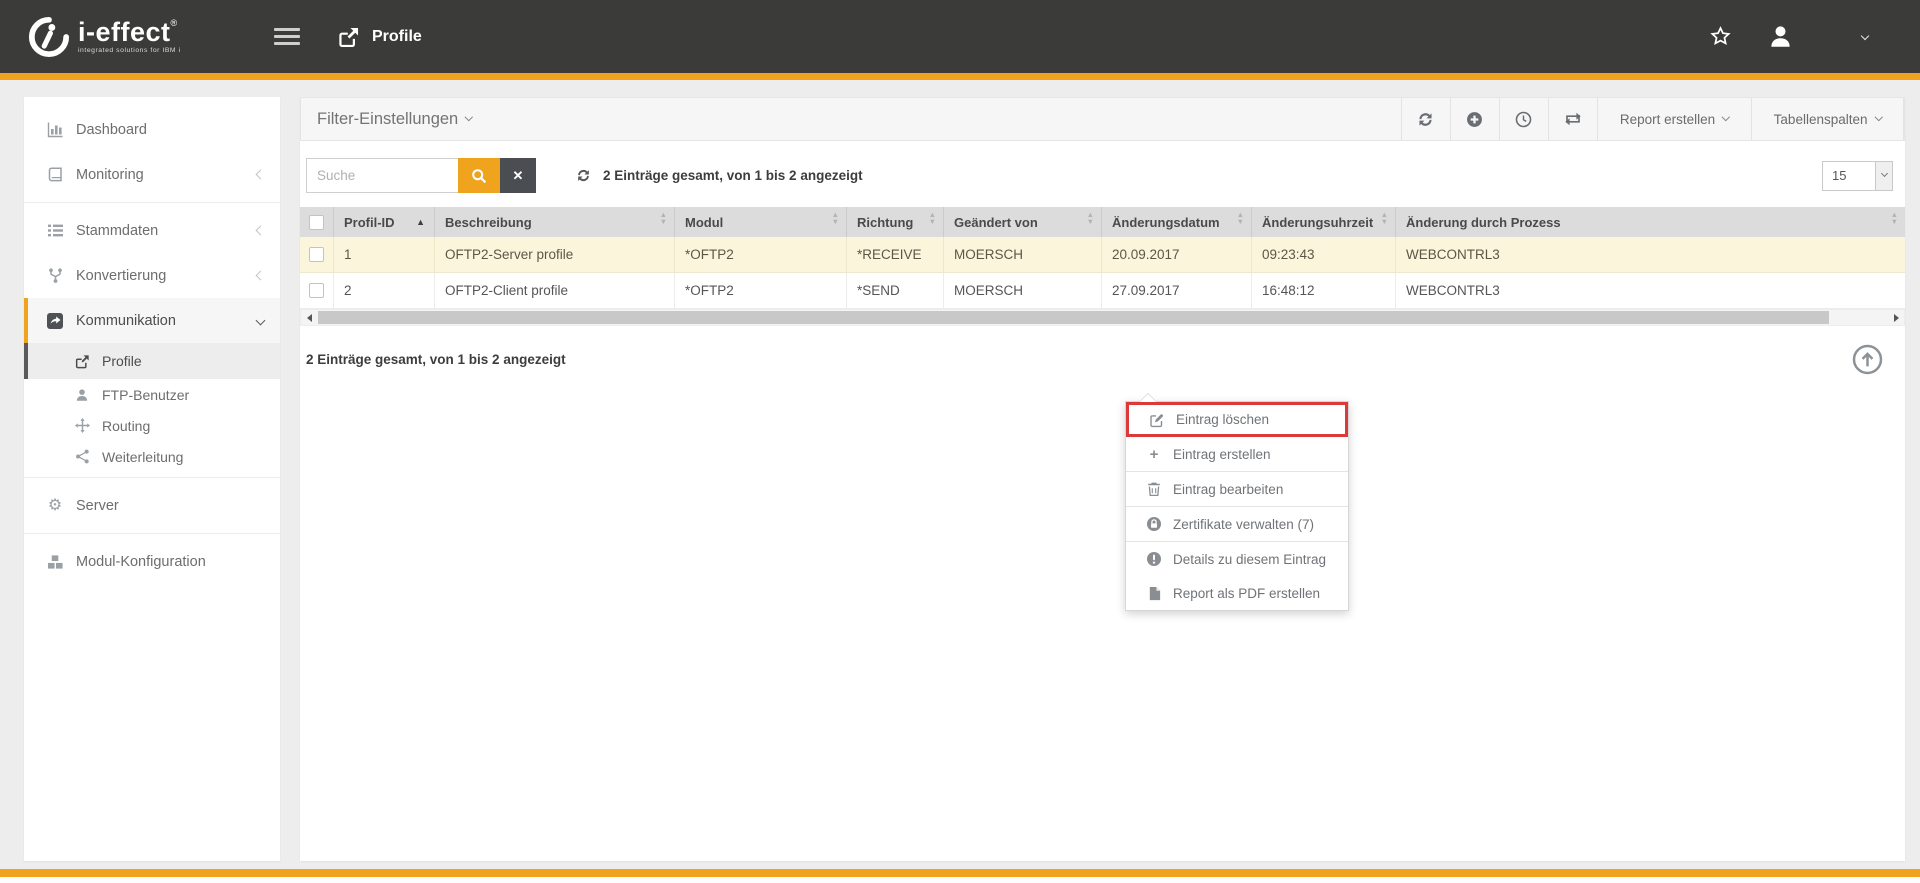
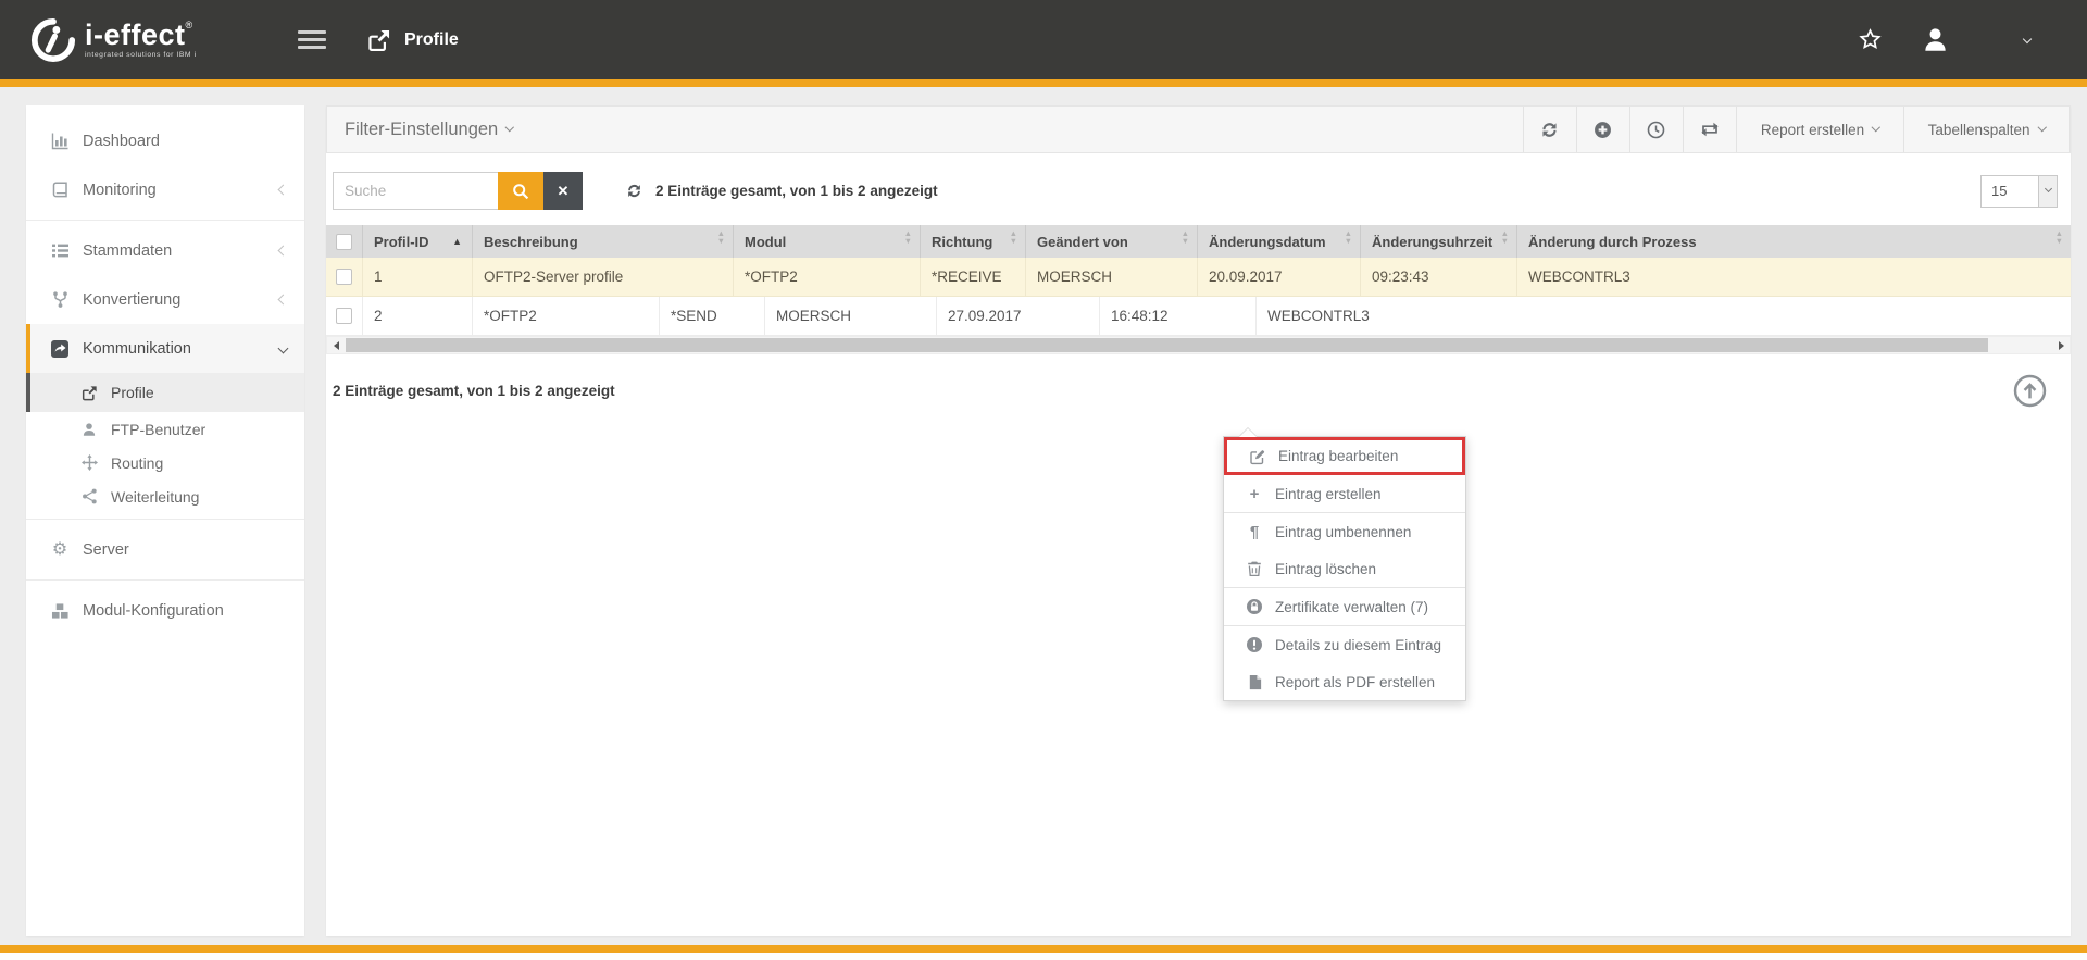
  i-effect®
  Profile
  Dashboard
  Monitoring
  Stammdaten
  Konvertierung
  Kommunikation
  Profile
  FTP-Benutzer
  Routing
  Weiterleitung
  ⚙
  Server
  Modul-Konfiguration
  Filter-Einstellungen
  Report erstellen
  Tabellenspalten
  Suche
  ✕
  2 Einträge gesamt, von 1 bis 2 angezeigt
  15
  Profil-ID
  ▲
  Beschreibung
  ▲
  ▼
  Modul
  ▲
  ▼
  Richtung
  ▲
  ▼
  Geändert von
  ▲
  ▼
  Änderungsdatum
  ▲
  ▼
  Änderungsuhrzeit
  ▲
  ▼
  Änderung durch Prozess
  ▲
  ▼
  1
  OFTP2-Server profile
  *OFTP2
  *RECEIVE
  MOERSCH
  20.09.2017
  09:23:43
  WEBCONTRL3
  2
- OFTP2-Client profile
  *OFTP2
  *SEND
  MOERSCH
  27.09.2017
  16:48:12
  WEBCONTRL3
  2 Einträge gesamt, von 1 bis 2 angezeigt
- Eintrag löschen
+ Eintrag bearbeiten
  +
  Eintrag erstellen
+ ¶
+ Eintrag umbenennen
- Eintrag bearbeiten
+ Eintrag löschen
  Zertifikate verwalten (7)
  Details zu diesem Eintrag
  Report als PDF erstellen
